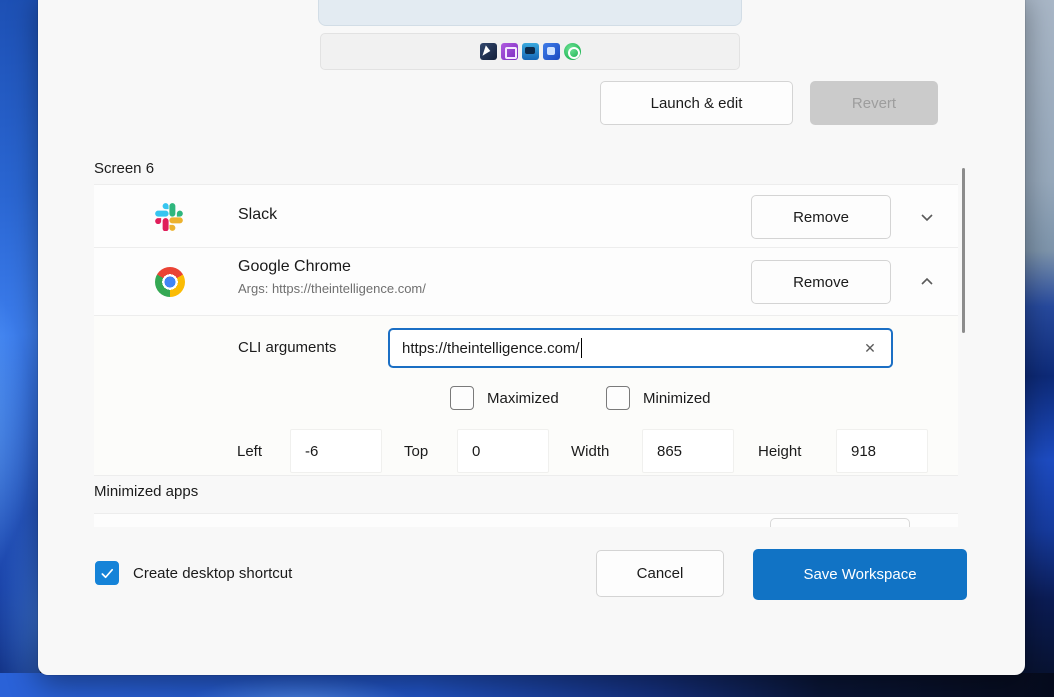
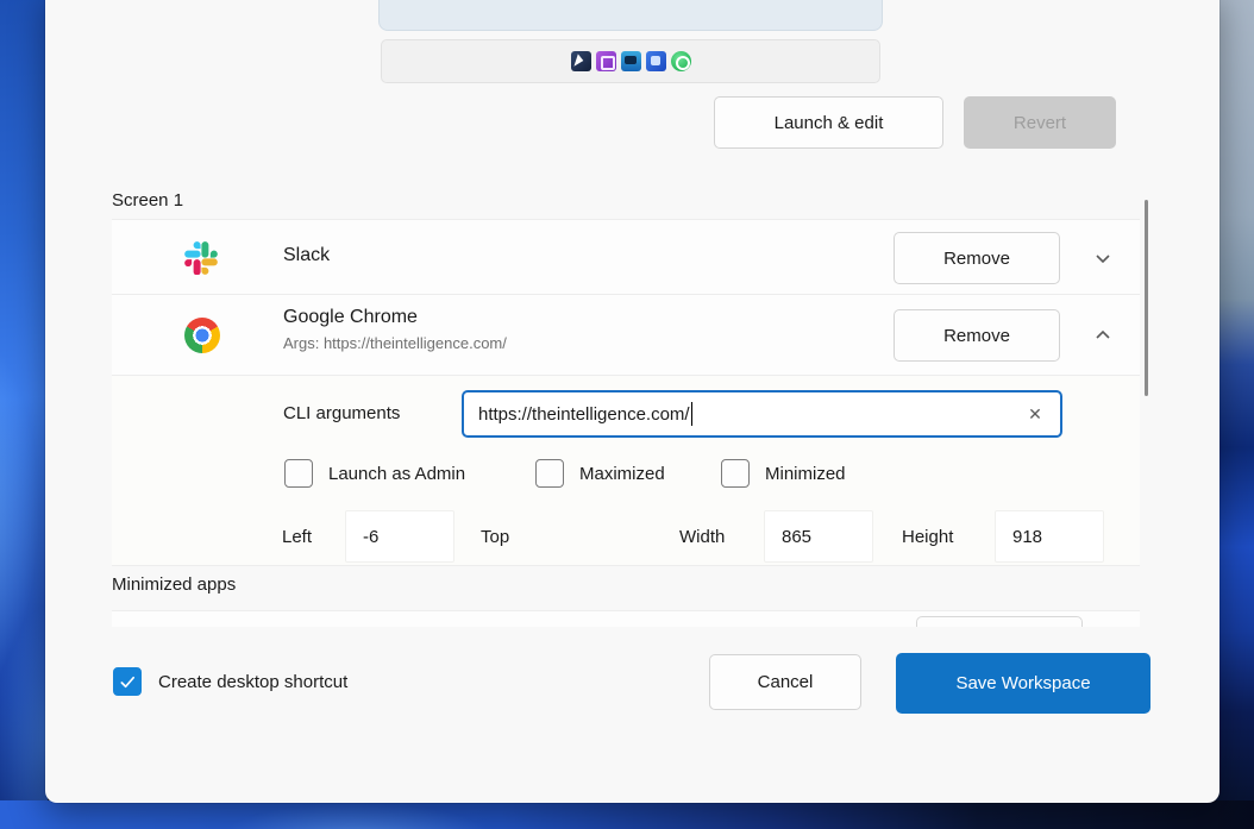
  Launch & edit
  Revert
- Screen 6
+ Screen 1
  Slack
  Remove
  Google Chrome
  Args: https://theintelligence.com/
  Remove
  CLI arguments
  https://theintelligence.com/
  ✕
+ Launch as Admin
  Maximized
  Minimized
  Left
  -6
  Top
- 0
  Width
  865
  Height
  918
  Minimized apps
  Create desktop shortcut
  Cancel
  Save Workspace
